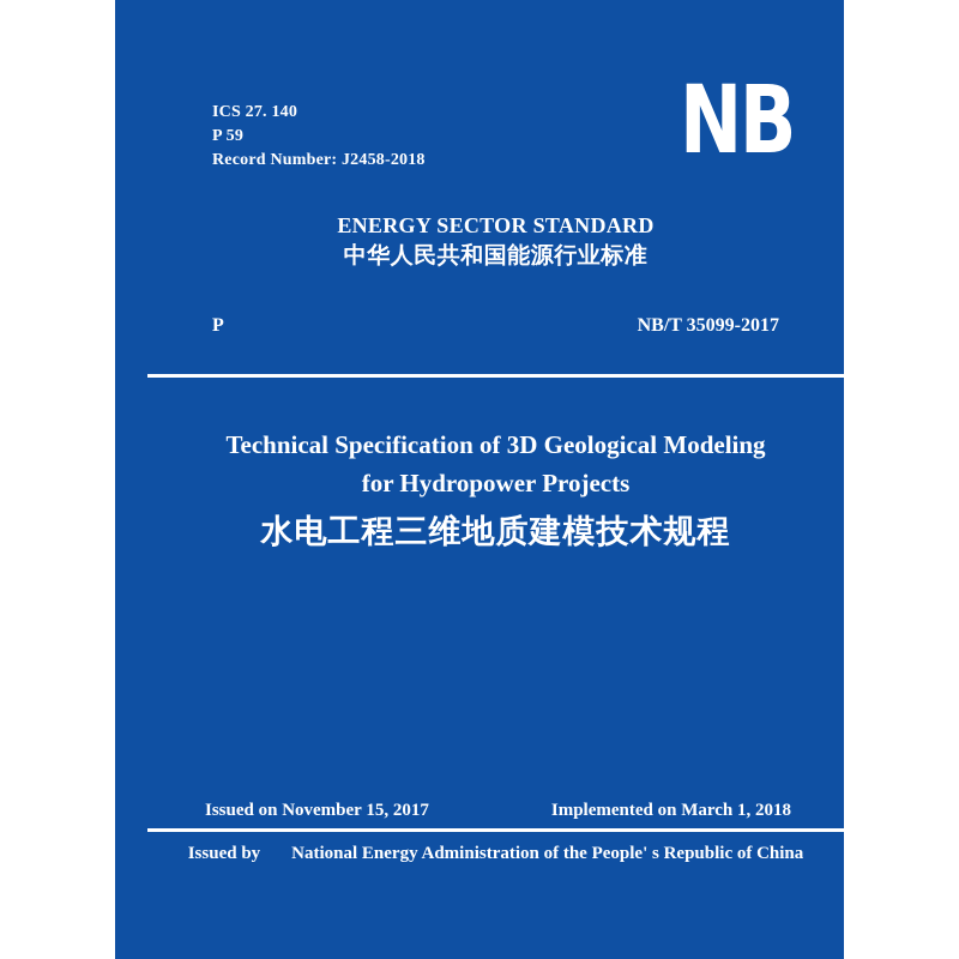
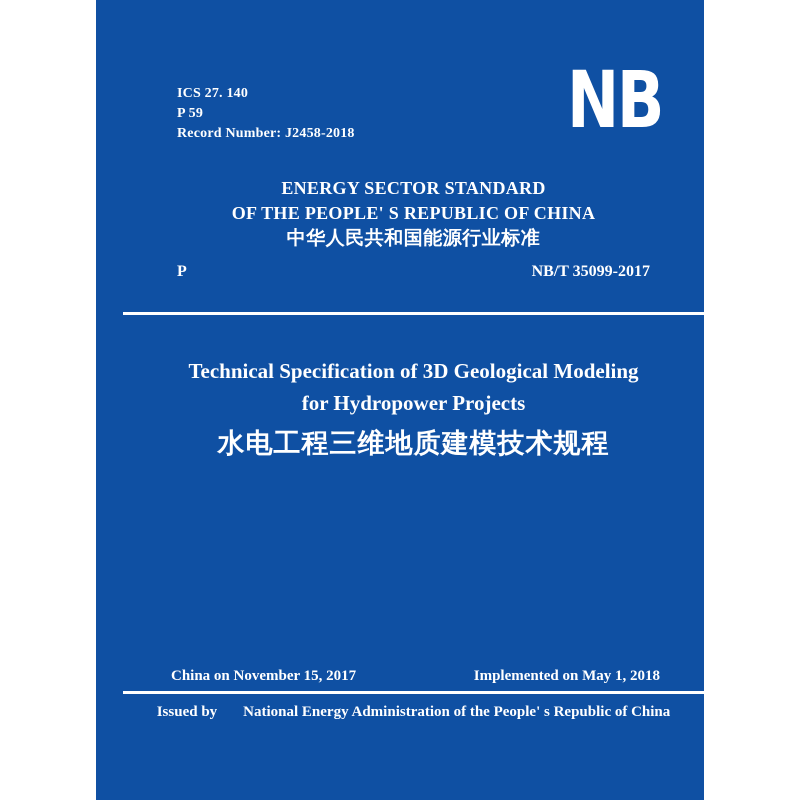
  ICS 27. 140
  P 59
  Record Number: J2458-2018
  NB
  ENERGY SECTOR STANDARD
+ OF THE PEOPLE' S REPUBLIC OF CHINA
  中华人民共和国能源行业标准
  P
  NB/T 35099-2017
  Technical Specification of 3D Geological Modeling
  for Hydropower Projects
  水电工程三维地质建模技术规程
- Issued on November 15, 2017
+ China on November 15, 2017
- Implemented on March 1, 2018
+ Implemented on May 1, 2018
  Issued by National Energy Administration of the People' s Republic of China
